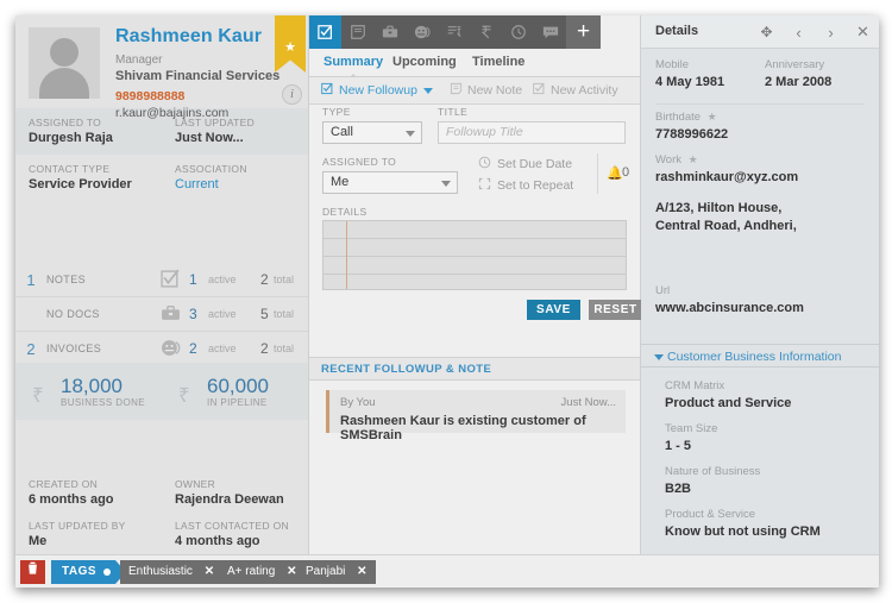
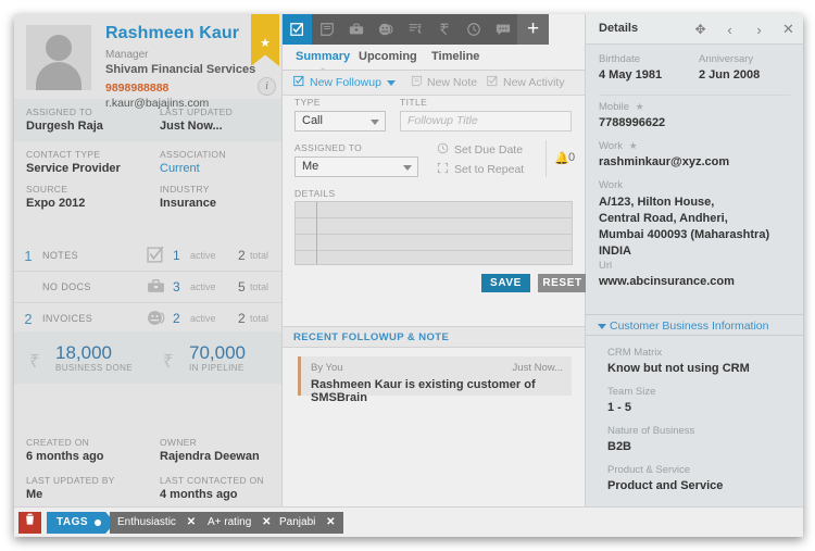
  Rashmeen Kaur
  Manager
  Shivam Financial Services
  9898988888
  r.kaur@bajajins.com
  ★
  i
  ASSIGNED TO
  Durgesh Raja
  LAST UPDATED
  Just Now...
  CONTACT TYPE
  Service Provider
  ASSOCIATION
  Current
+ SOURCE
+ Expo 2012
+ INDUSTRY
+ Insurance
  1
  NOTES
  1
  active
  2
  total
  NO DOCS
  3
  active
  5
  total
  2
  INVOICES
  2
  active
  2
  total
  ₹
  18,000
  BUSINESS DONE
  ₹
- 60,000
+ 70,000
  IN PIPELINE
  CREATED ON
  6 months ago
  OWNER
  Rajendra Deewan
  LAST UPDATED BY
  Me
  LAST CONTACTED ON
  4 months ago
  +
  ✥
  ‹
  ›
  ✕
  Summary
  Upcoming
  Timeline
  New Followup
  New Note
  New Activity
  TYPE
  Call
  TITLE
  Followup Title
  ASSIGNED TO
  Me
  Set Due Date
  Set to Repeat
  🔔
  0
  DETAILS
  SAVE
  RESET
  RECENT FOLLOWUP & NOTE
  By You
  Just Now...
  Rashmeen Kaur is existing customer of SMSBrain
  Details
- Mobile
+ Birthdate
  4 May 1981
  Anniversary
- 2 Mar 2008
+ 2 Jun 2008
- Birthdate ★
+ Mobile ★
  7788996622
  Work ★
  rashminkaur@xyz.com
+ Work
  A/123, Hilton House,
  Central Road, Andheri,
+ Mumbai 400093 (Maharashtra) INDIA
  Url
  www.abcinsurance.com
  Customer Business Information
  CRM Matrix
- Product and Service
+ Know but not using CRM
  Team Size
  1 - 5
  Nature of Business
  B2B
  Product & Service
- Know but not using CRM
+ Product and Service
  TAGS
  Enthusiastic ✕
  A+ rating ✕
  Panjabi ✕
